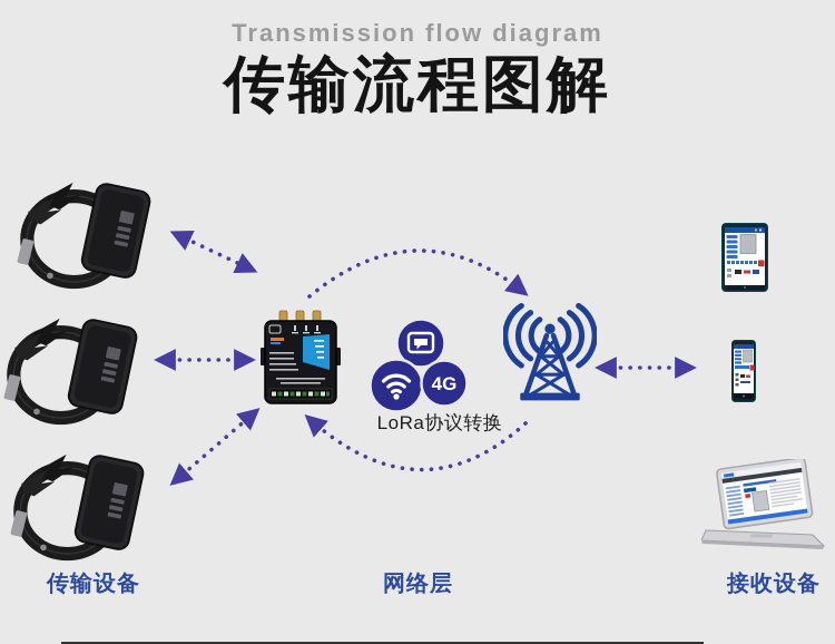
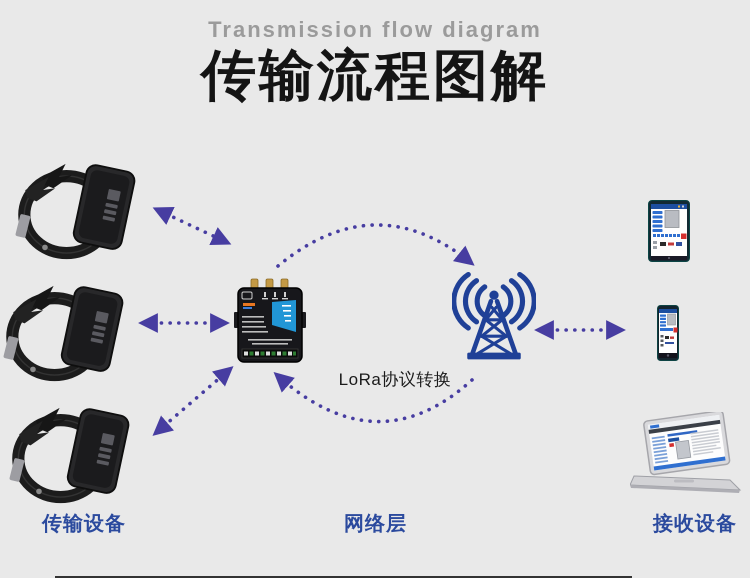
  Transmission flow diagram
  传输流程图解
- 4G
  LoRa协议转换
  传输设备
  网络层
  接收设备
